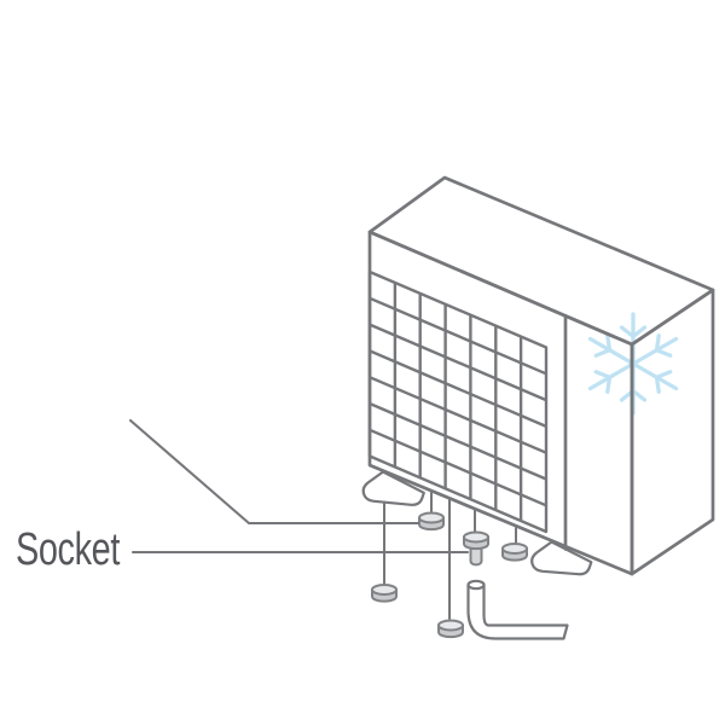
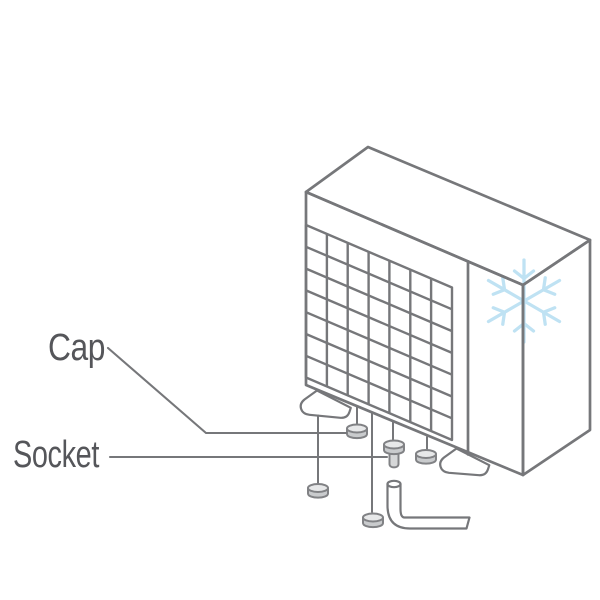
+ Cap
  Socket
